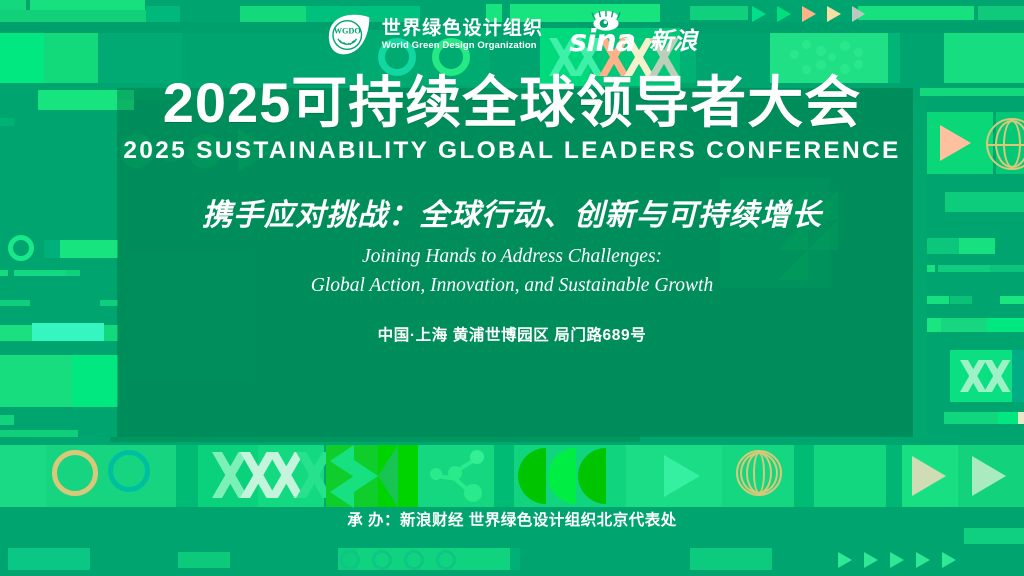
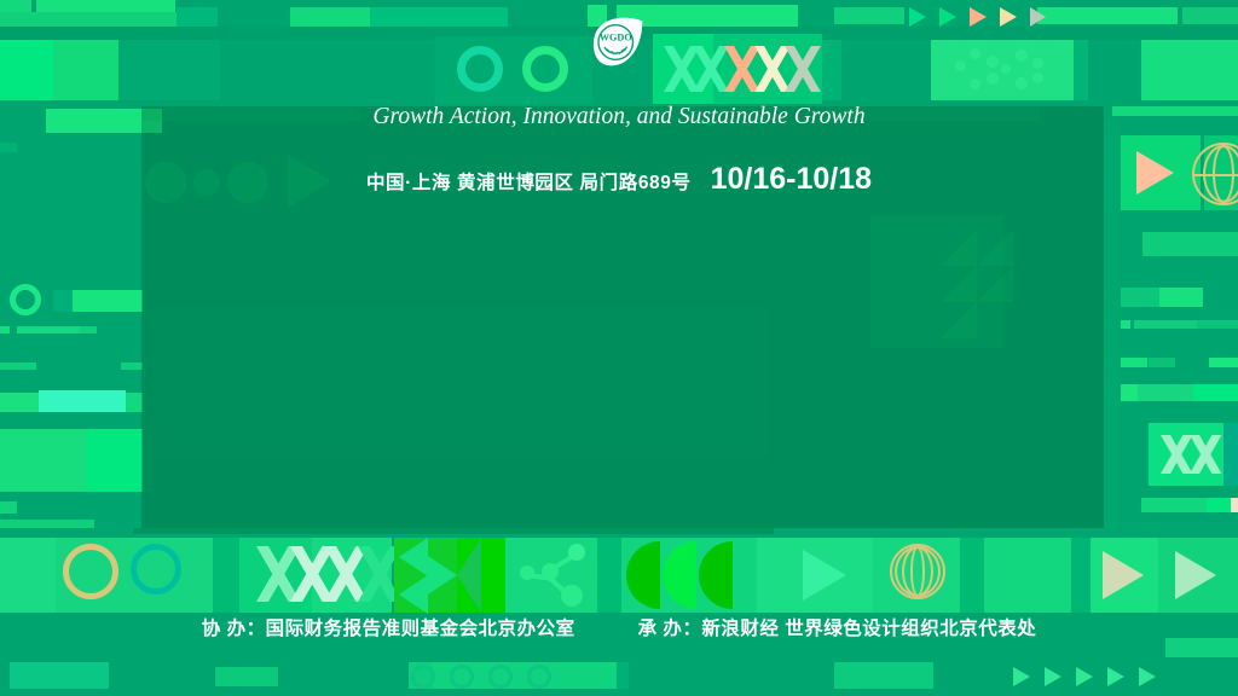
  WGDO
- 世界绿色设计组织
- World Green Design Organization
- sina
- 新浪
- 2025可持续全球领导者大会
- 2025 SUSTAINABILITY GLOBAL LEADERS CONFERENCE
- 携手应对挑战：全球行动、创新与可持续增长
- Joining Hands to Address Challenges:
- Global Action, Innovation, and Sustainable Growth
+ Growth Action, Innovation, and Sustainable Growth
  中国·上海 黄浦世博园区 局门路689号
+ 10/16-10/18
+ 协 办：国际财务报告准则基金会北京办公室
  承 办：新浪财经 世界绿色设计组织北京代表处
